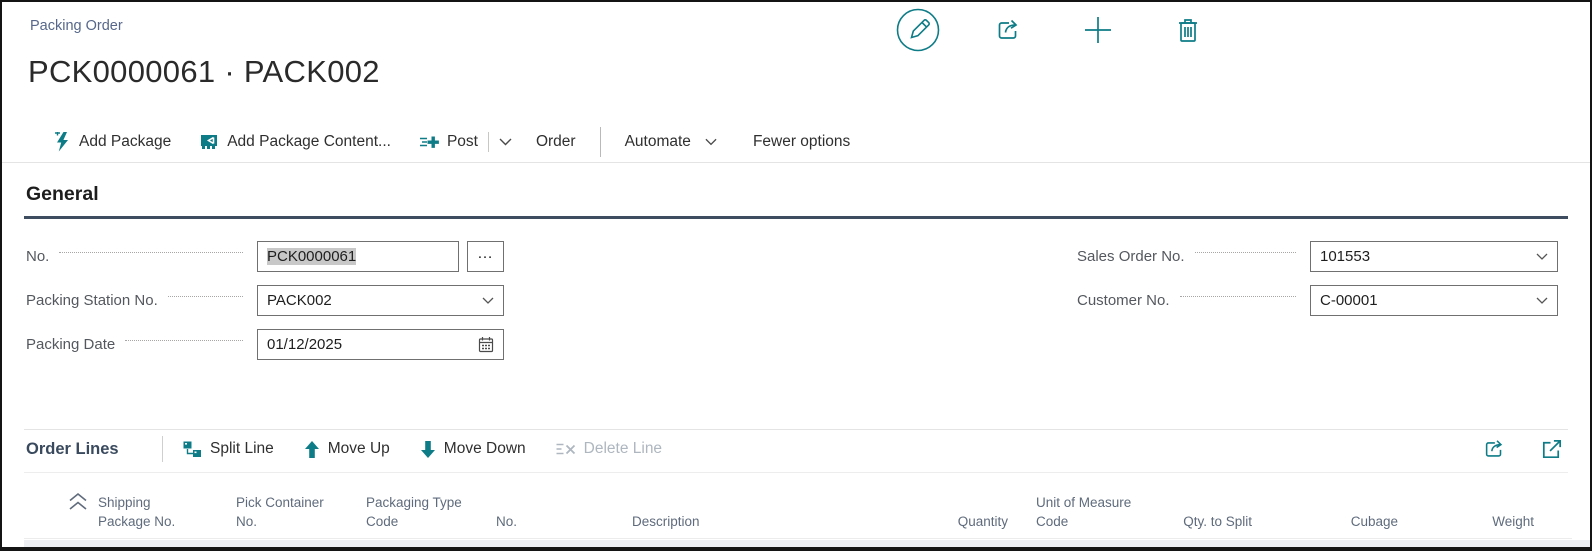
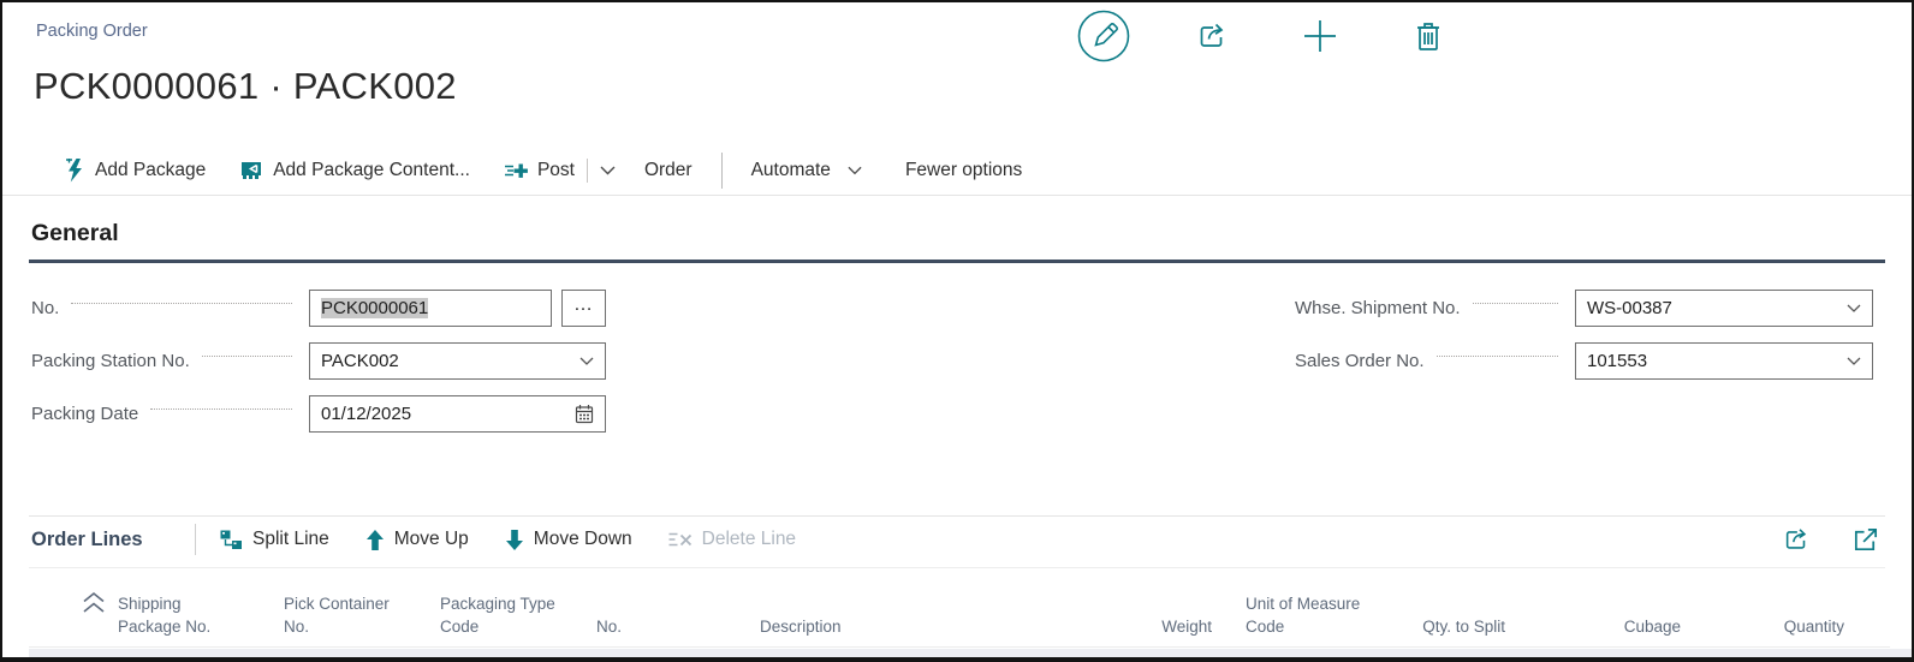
  Packing Order
  PCK0000061 · PACK002
  Add Package
  Add Package Content...
  Post
  Order
  Automate
  Fewer options
  General
  No.
  PCK0000061
  …
  Packing Station No.
  PACK002
  Packing Date
  01/12/2025
+ Whse. Shipment No.
+ WS-00387
  Sales Order No.
  101553
- Customer No.
- C-00001
  Order Lines
  Split Line
  Move Up
  Move Down
  Delete Line
  Shipping
  Package No.
  Pick Container
  No.
  Packaging Type
  Code
  No.
  Description
- Quantity
+ Weight
  Unit of Measure
  Code
  Qty. to Split
  Cubage
- Weight
+ Quantity
